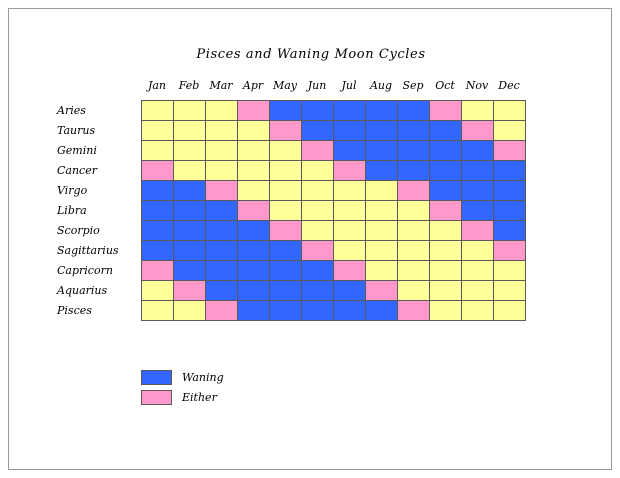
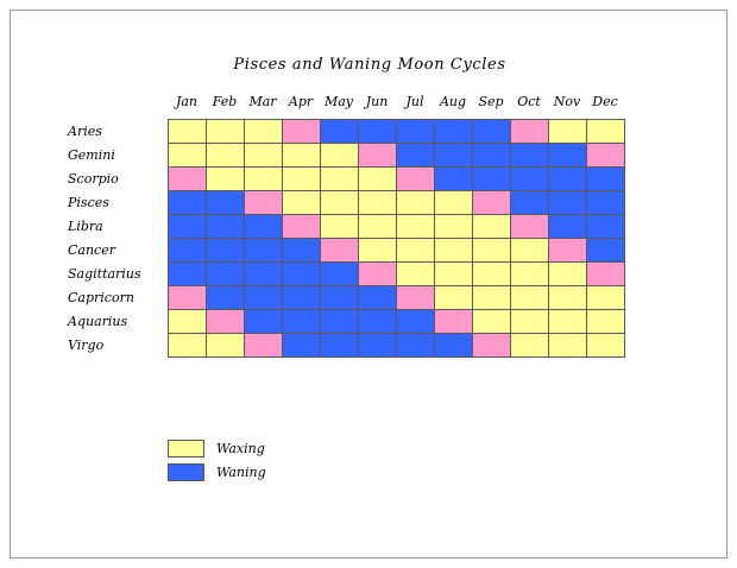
  Pisces and Waning Moon Cycles
  	Jan	Feb	Mar	Apr	May	Jun	Jul	Aug	Sep	Oct	Nov	Dec
  Aries
- Taurus
  Gemini
- Cancer
+ Scorpio
- Virgo
+ Pisces
  Libra
- Scorpio
+ Cancer
  Sagittarius
  Capricorn
  Aquarius
- Pisces
+ Virgo
+ Waxing
  Waning
- Either
